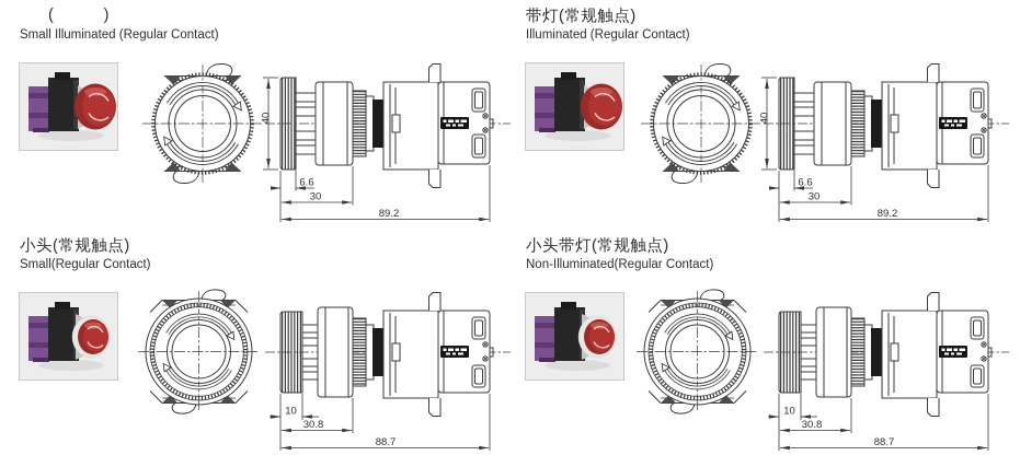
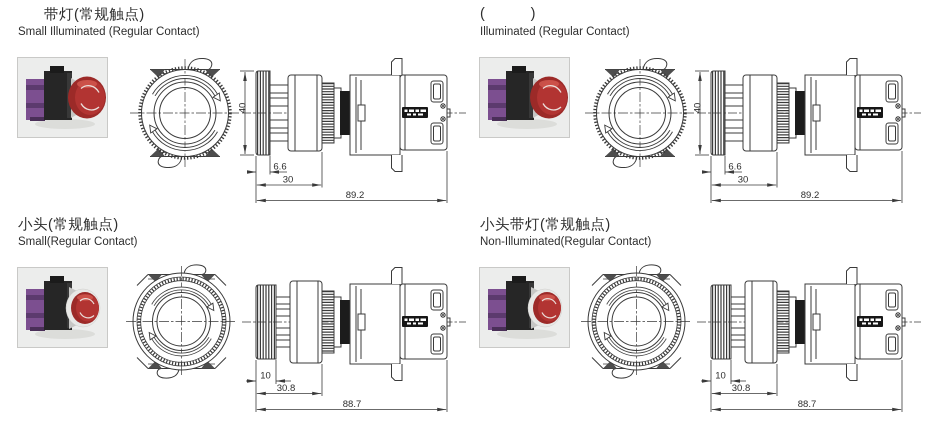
- ( )
+ 带灯(常规触点)
  Small Illuminated (Regular Contact)
  6.6
  30
  89.2
- 带灯(常规触点)
+ ( )
  Illuminated (Regular Contact)
  6.6
  30
  89.2
  小头(常规触点)
  Small(Regular Contact)
  10
  30.8
  88.7
  小头带灯(常规触点)
  Non-Illuminated(Regular Contact)
  10
  30.8
  88.7
